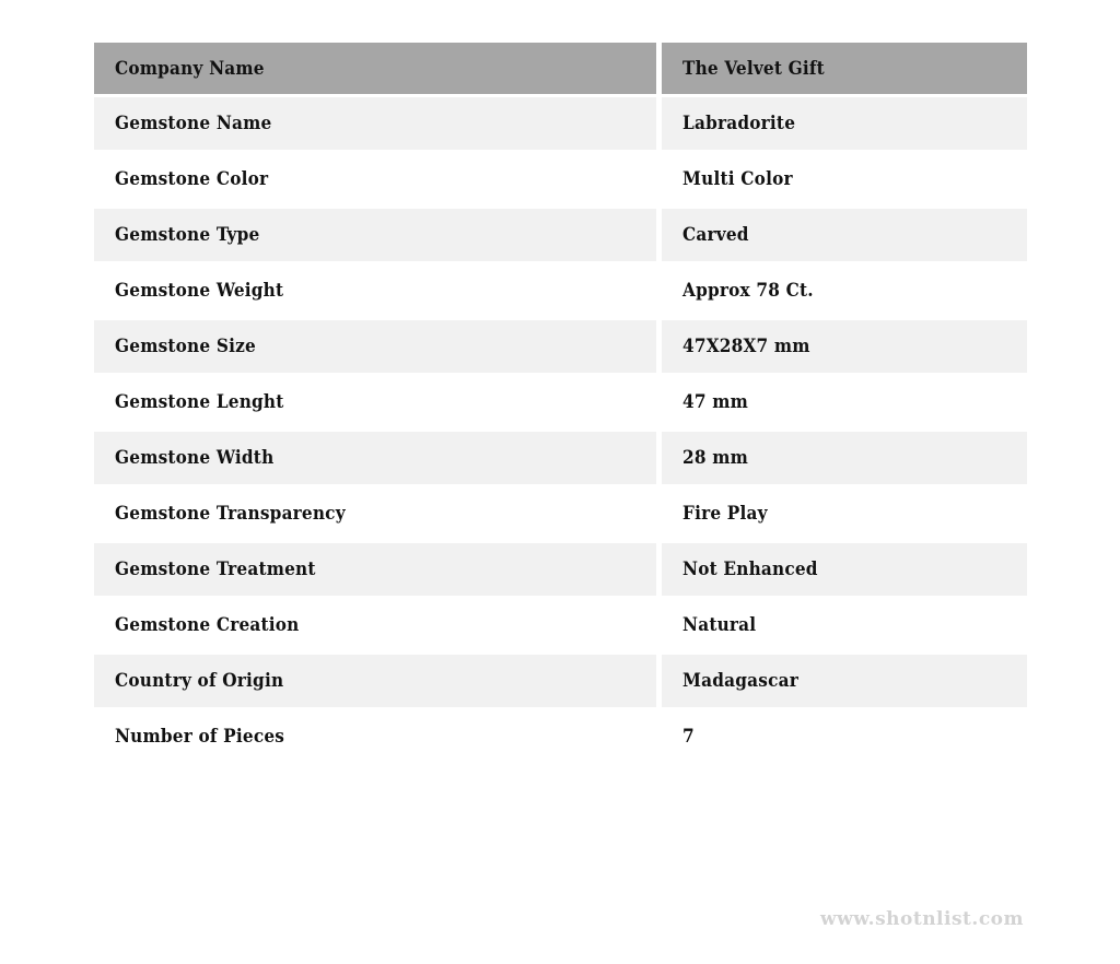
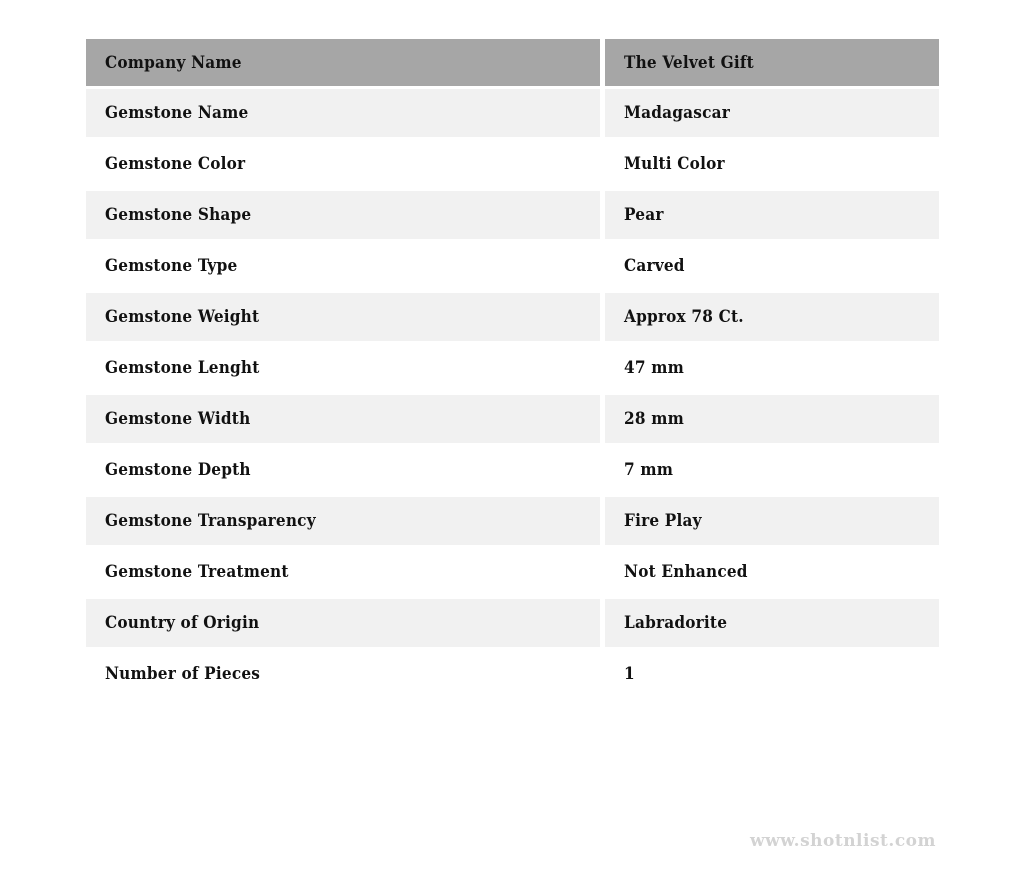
  Company Name	The Velvet Gift
- Gemstone Name	Labradorite
+ Gemstone Name	Madagascar
  Gemstone Color	Multi Color
+ Gemstone Shape	Pear
  Gemstone Type	Carved
  Gemstone Weight	Approx 78 Ct.
- Gemstone Size	47X28X7 mm
  Gemstone Lenght	47 mm
  Gemstone Width	28 mm
+ Gemstone Depth	7 mm
  Gemstone Transparency	Fire Play
  Gemstone Treatment	Not Enhanced
- Gemstone Creation	Natural
- Country of Origin	Madagascar
+ Country of Origin	Labradorite
- Number of Pieces	7
+ Number of Pieces	1
  www.shotnlist.com
